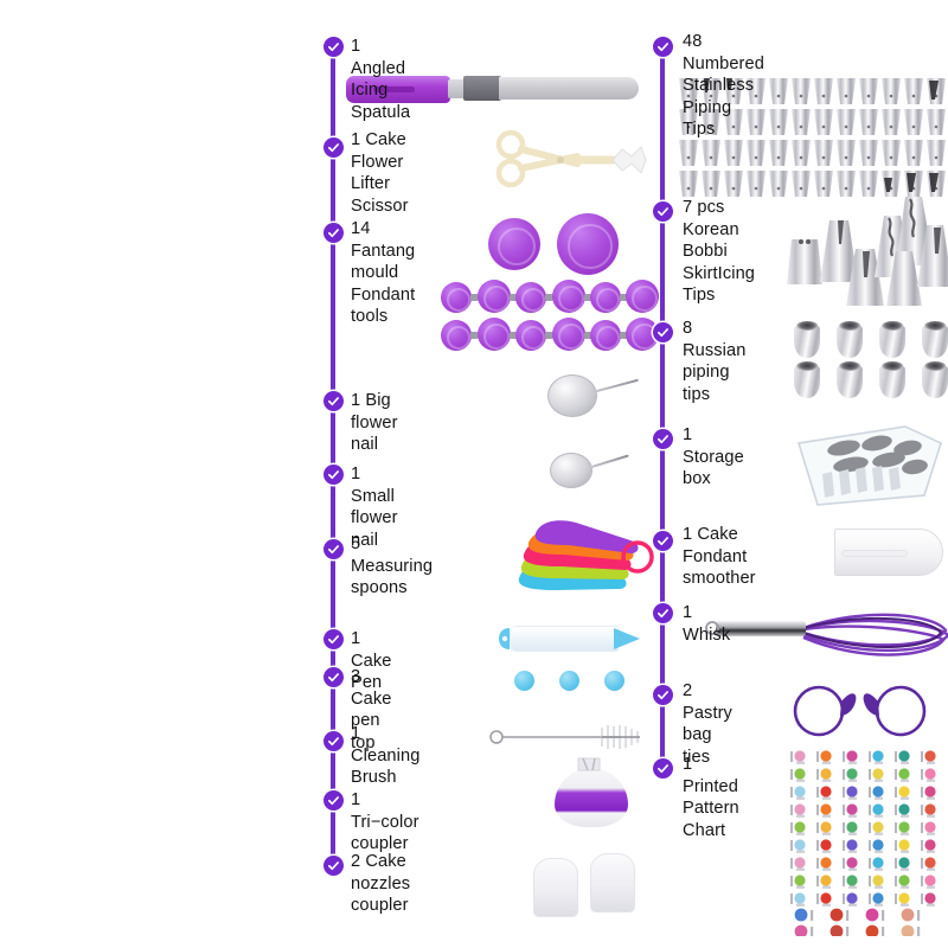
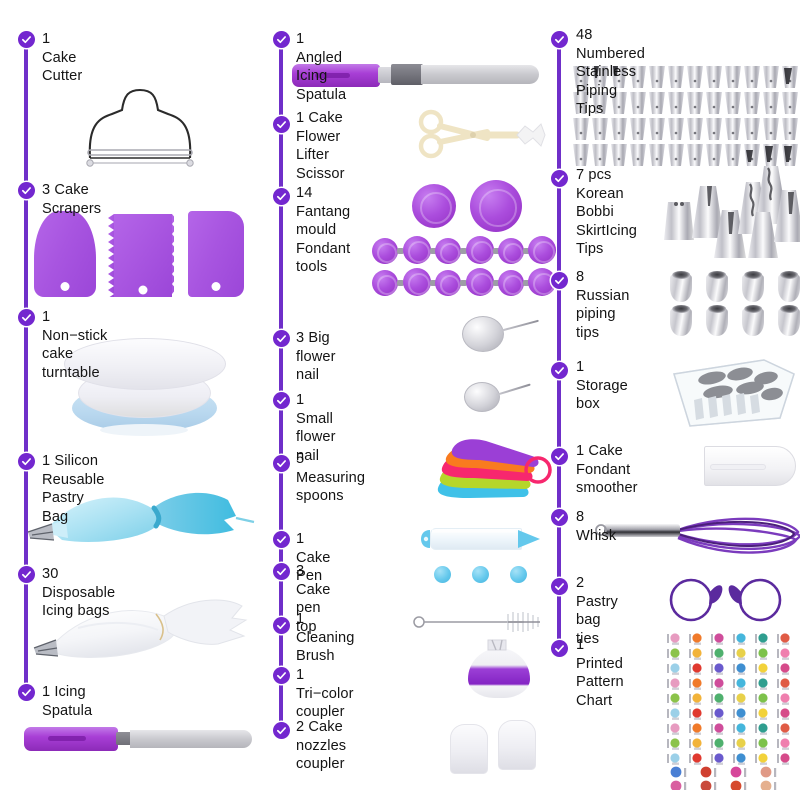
+ 1 Cake Cutter
+ 3 Cake Scrapers
+ 1 Non−stick cake turntable
+ 1 Silicon Reusable Pastry Bag
+ 30 Disposable Icing bags
+ 1 Icing Spatula
  1 Angled Icing Spatula
  1 Cake Flower
  Lifter Scissor
  14 Fantang
  mould Fondant
  tools
- 1 Big flower nail
+ 3 Big flower nail
  1 Small flower nail
  5 Measuring
  spoons
  1 Cake Pen
  3 Cake pen top
  1 Cleaning
  Brush
  1 Tri−color coupler
  2 Cake nozzles
  coupler
  48 Numbered Stainless
  Piping Tips
  7 pcs Korean Bobbi
  SkirtIcing
  Tips
  8 Russian
  piping
  tips
  1 Storage
  box
  1 Cake Fondant
  smoother
- 1 Whisk
+ 8 Whisk
  2 Pastry bag
  ties
  1 Printed
  Pattern
  Chart
